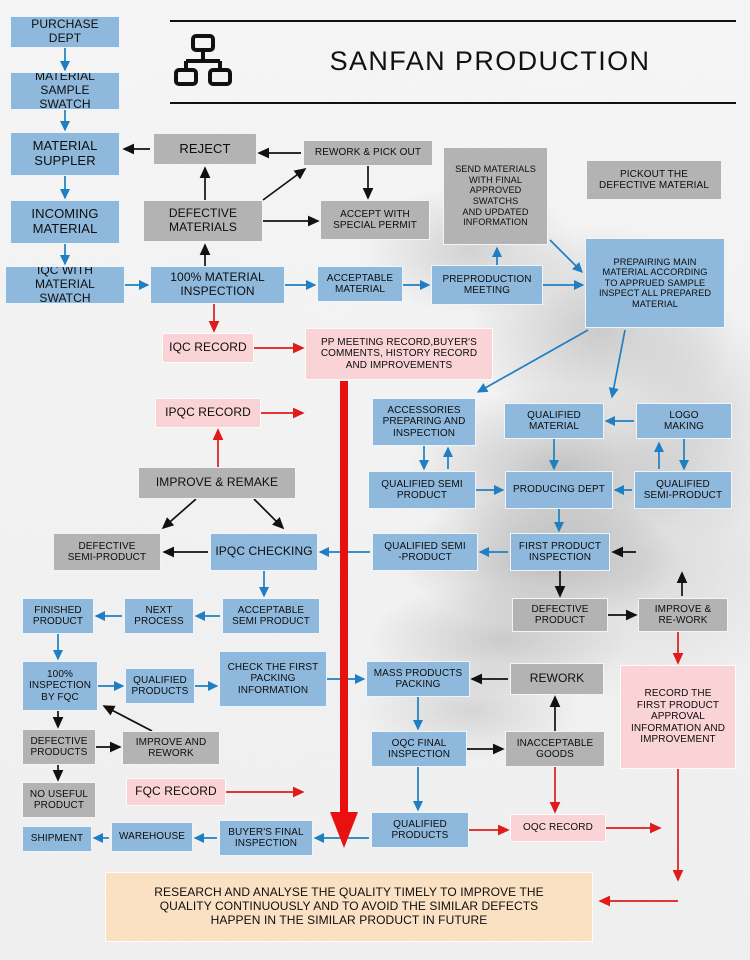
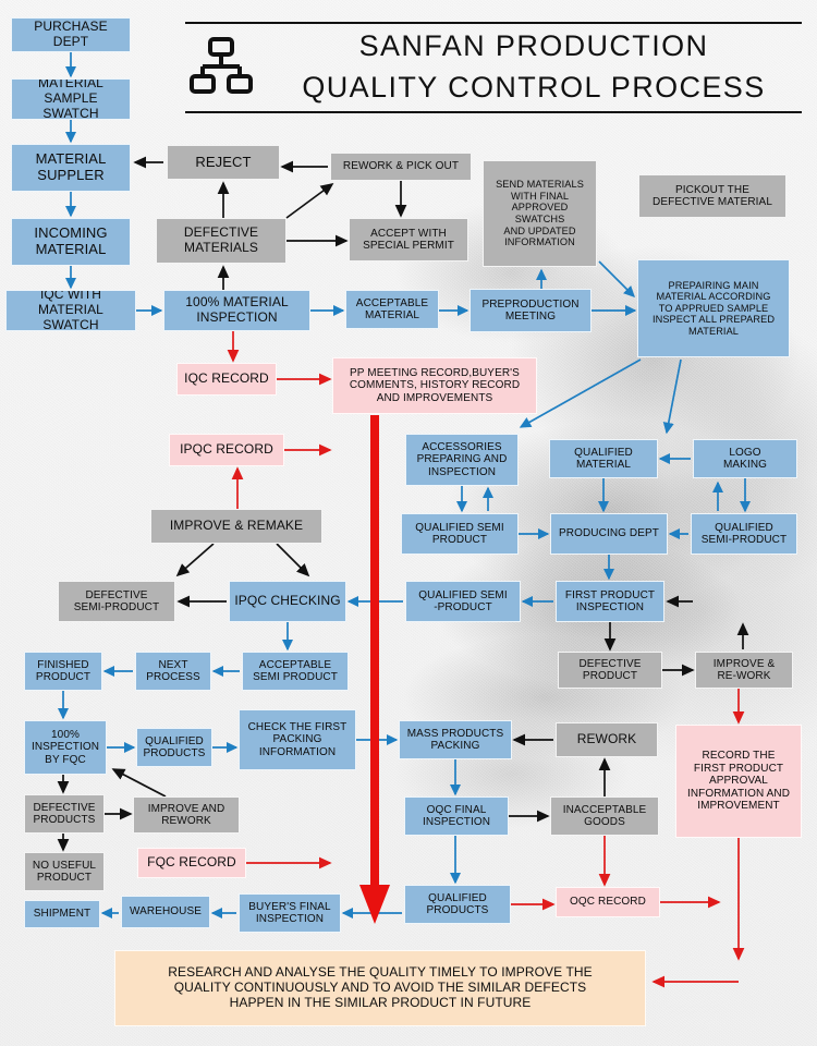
  SANFAN PRODUCTION
+ QUALITY CONTROL PROCESS
  PURCHASE DEPT
  MATERIAL
  SAMPLE SWATCH
  MATERIAL
  SUPPLER
  INCOMING
  MATERIAL
  IQC WITH
  MATERIAL SWATCH
  REJECT
  DEFECTIVE
  MATERIALS
  100% MATERIAL
  INSPECTION
  IQC RECORD
  IPQC RECORD
  IMPROVE & REMAKE
  REWORK & PICK OUT
  ACCEPT WITH
  SPECIAL PERMIT
  ACCEPTABLE
  MATERIAL
  PP MEETING RECORD,BUYER'S
  COMMENTS, HISTORY RECORD
  AND IMPROVEMENTS
  SEND MATERIALS
  WITH FINAL
  APPROVED
  SWATCHS
  AND UPDATED
  INFORMATION
  PREPRODUCTION
  MEETING
  PICKOUT THE
  DEFECTIVE MATERIAL
  PREPAIRING MAIN
  MATERIAL ACCORDING
  TO APPRUED SAMPLE
  INSPECT ALL PREPARED
  MATERIAL
  ACCESSORIES
  PREPARING AND
  INSPECTION
  QUALIFIED
  MATERIAL
  LOGO
  MAKING
  QUALIFIED SEMI
  PRODUCT
  PRODUCING DEPT
  QUALIFIED
  SEMI-PRODUCT
  QUALIFIED SEMI
  -PRODUCT
  FIRST PRODUCT
  INSPECTION
  DEFECTIVE
  SEMI-PRODUCT
  IPQC CHECKING
  FINISHED
  PRODUCT
  NEXT
  PROCESS
  ACCEPTABLE
  SEMI PRODUCT
  DEFECTIVE
  PRODUCT
  IMPROVE &
  RE-WORK
  100%
  INSPECTION
  BY FQC
  QUALIFIED
  PRODUCTS
  CHECK THE FIRST
  PACKING
  INFORMATION
  MASS PRODUCTS
  PACKING
  REWORK
  RECORD THE
  FIRST PRODUCT
  APPROVAL
  INFORMATION AND
  IMPROVEMENT
  DEFECTIVE
  PRODUCTS
  IMPROVE AND
  REWORK
  OQC FINAL
  INSPECTION
  INACCEPTABLE
  GOODS
  NO USEFUL
  PRODUCT
  FQC RECORD
  SHIPMENT
  WAREHOUSE
  BUYER'S FINAL
  INSPECTION
  QUALIFIED
  PRODUCTS
  OQC RECORD
  RESEARCH AND ANALYSE THE QUALITY TIMELY TO IMPROVE THE
  QUALITY CONTINUOUSLY AND TO AVOID THE SIMILAR DEFECTS
  HAPPEN IN THE SIMILAR PRODUCT IN FUTURE
